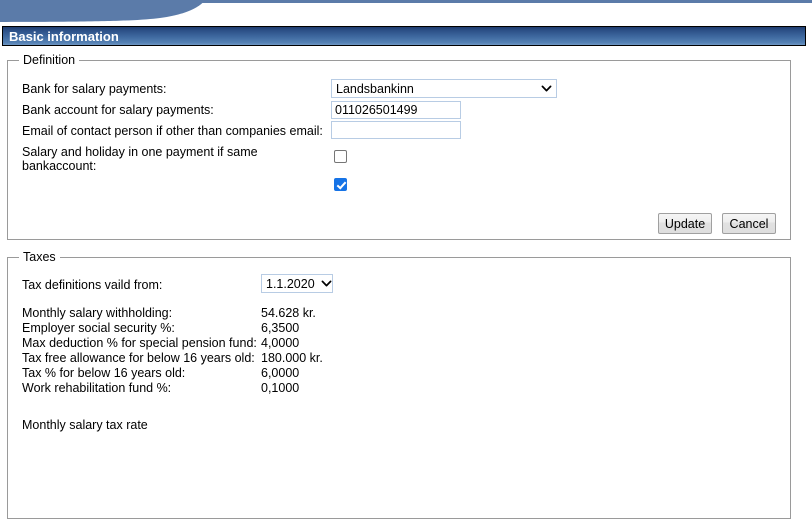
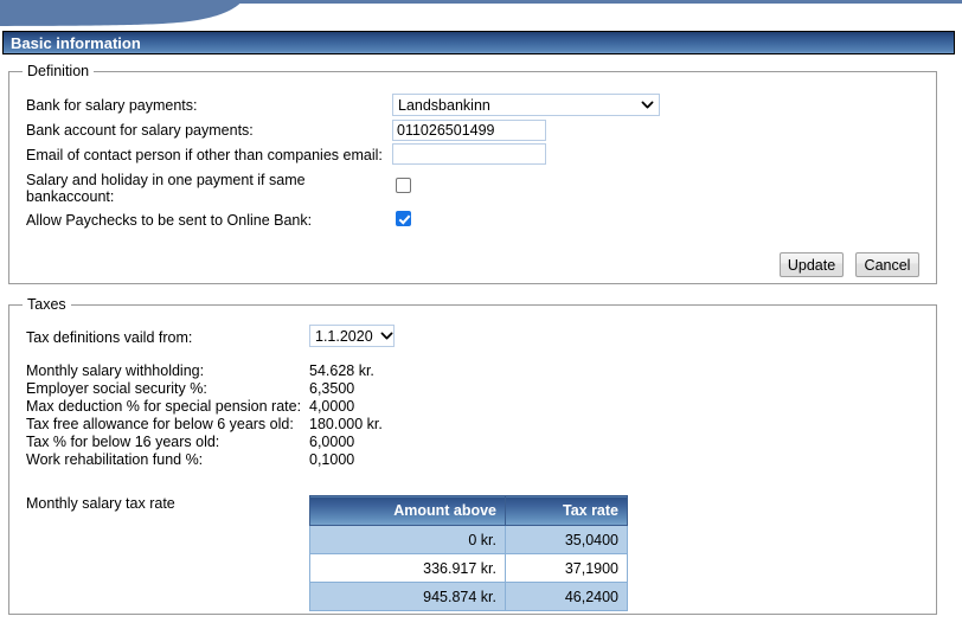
  Basic information
  Definition
  Bank for salary payments:
  Landsbankinn
  Bank account for salary payments:
  011026501499
  Email of contact person if other than companies email:
  Salary and holiday in one payment if same
  bankaccount:
+ Allow Paychecks to be sent to Online Bank:
  Update
  Cancel
  Taxes
  Tax definitions vaild from:
  1.1.2020
  Monthly salary withholding:
  54.628 kr.
  Employer social security %:
  6,3500
- Max deduction % for special pension fund:
+ Max deduction % for special pension rate:
  4,0000
- Tax free allowance for below 16 years old:
+ Tax free allowance for below 6 years old:
  180.000 kr.
  Tax % for below 16 years old:
  6,0000
  Work rehabilitation fund %:
  0,1000
  Monthly salary tax rate
+ Amount above	Tax rate
+ 0 kr.	35,0400
+ 336.917 kr.	37,1900
+ 945.874 kr.	46,2400
